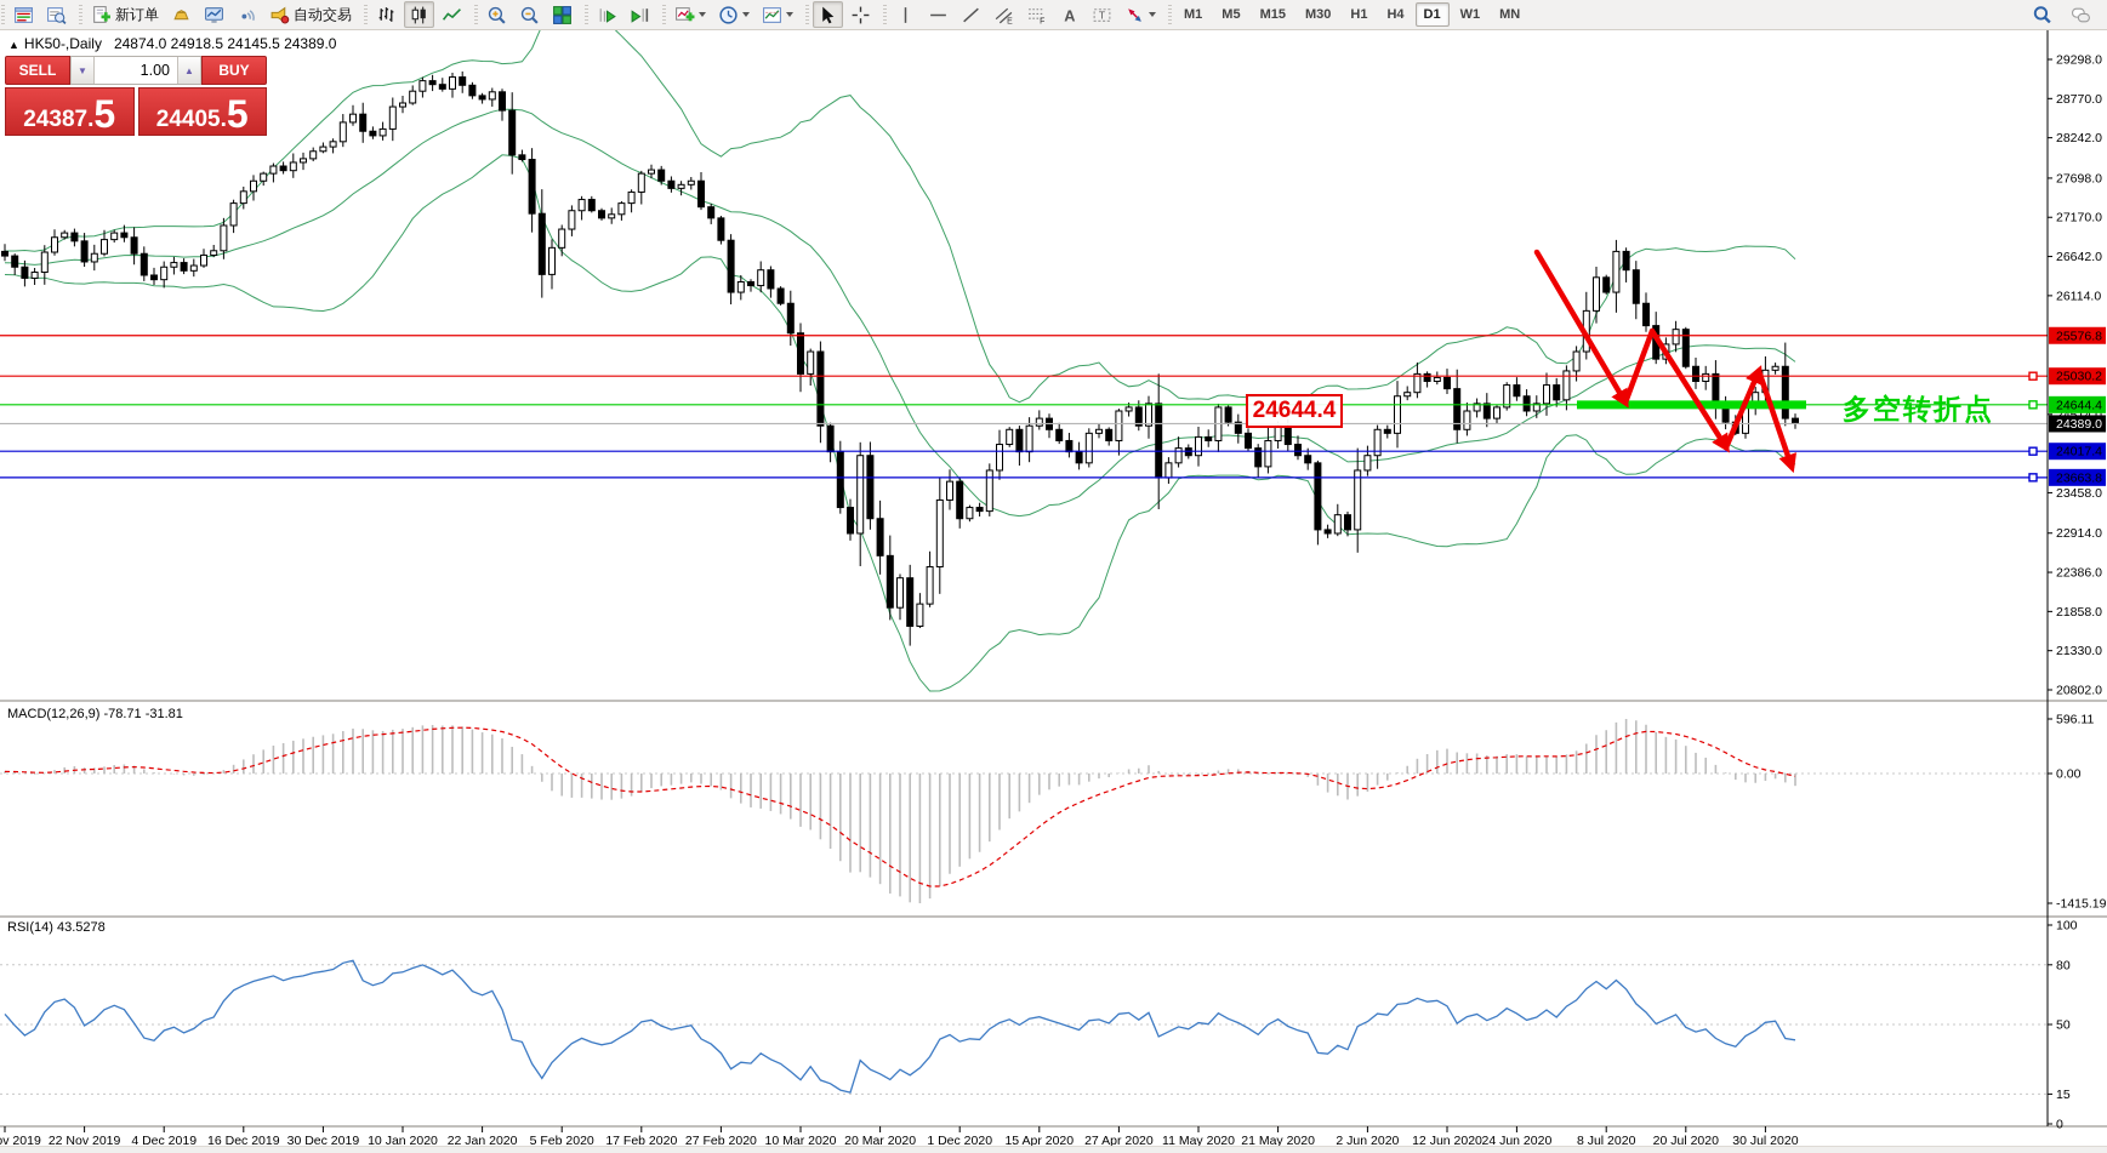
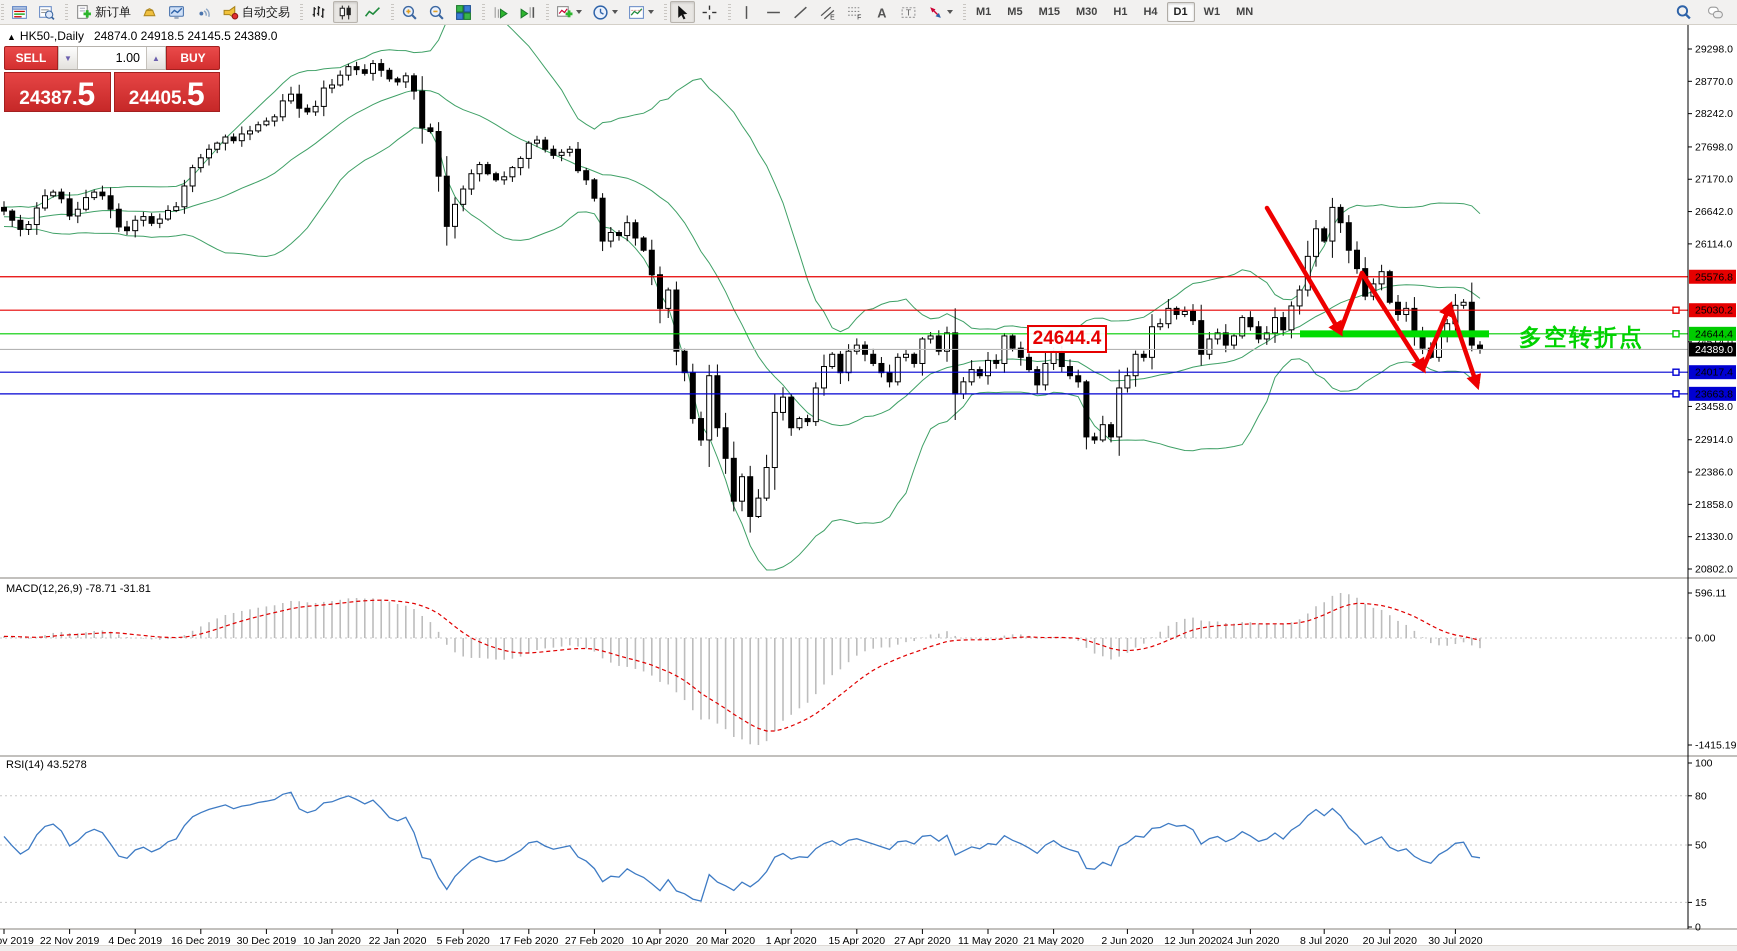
  新订单
  自动交易
  A
  T
  M1
  M5
  M15
  M30
  H1
  H4
  D1
  W1
  MN
  29298.0
  28770.0
  28242.0
  27698.0
  27170.0
  26642.0
  26114.0
  24514.0
  23458.0
  22914.0
  22386.0
  21858.0
  21330.0
  20802.0
  25576.8
  25030.2
  24644.4
  24017.4
  23663.8
  24389.0
  596.11
  0.00
  -1415.19
  100
  80
  50
  15
  0
  22 Nov 2019
  4 Dec 2019
  16 Dec 2019
  30 Dec 2019
  10 Jan 2020
  22 Jan 2020
  5 Feb 2020
  17 Feb 2020
  27 Feb 2020
- 10 Mar 2020
+ 10 Apr 2020
  20 Mar 2020
- 1 Dec 2020
+ 1 Apr 2020
  15 Apr 2020
  27 Apr 2020
  11 May 2020
  21 May 2020
  2 Jun 2020
  12 Jun 2020
  24 Jun 2020
  8 Jul 2020
  20 Jul 2020
  30 Jul 2020
  ▲ HK50-,Daily 24874.0 24918.5 24145.5 24389.0
  SELL
  ▼
  1.00
  ▲
  BUY
  24387.
  5
  24405.
  5
  MACD(12,26,9) -78.71 -31.81
  RSI(14) 43.5278
  24644.4
  多空转折点
